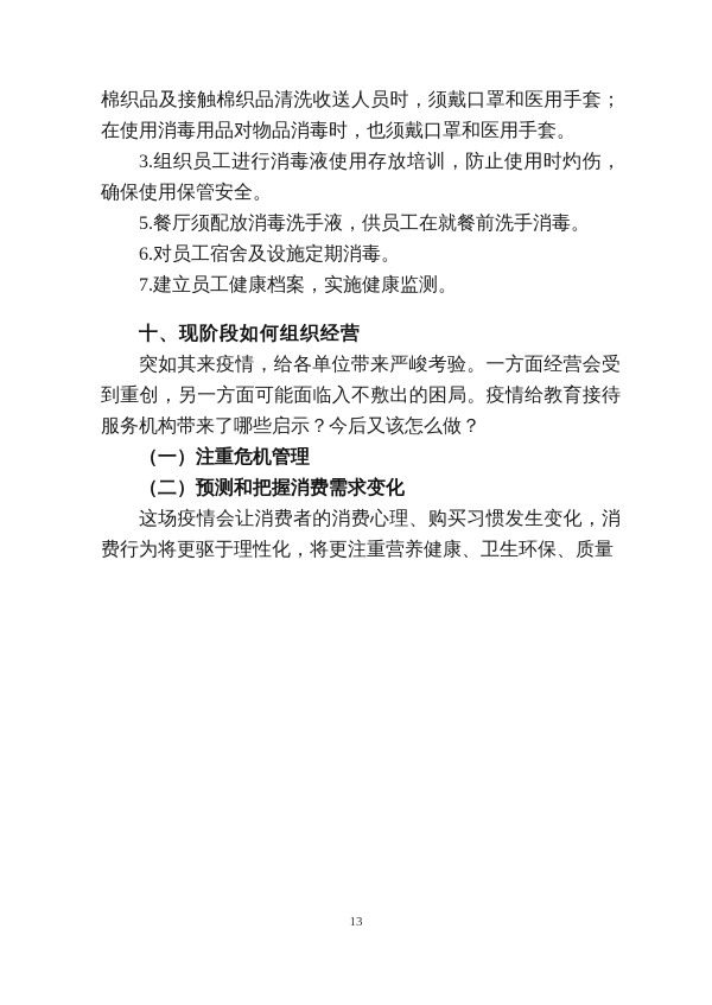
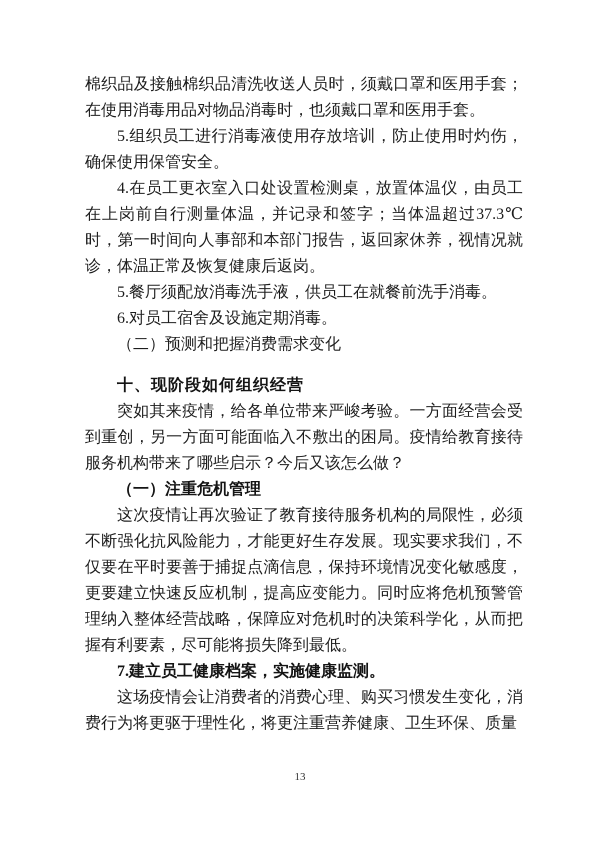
  棉织品及接触棉织品清洗收送人员时，须戴口罩和医用手套；在使用消毒用品对物品消毒时，也须戴口罩和医用手套。
- 3.组织员工进行消毒液使用存放培训，防止使用时灼伤，确保使用保管安全。
+ 5.组织员工进行消毒液使用存放培训，防止使用时灼伤，确保使用保管安全。
+ 4.在员工更衣室入口处设置检测桌，放置体温仪，由员工在上岗前自行测量体温，并记录和签字；当体温超过37.3℃时，第一时间向人事部和本部门报告，返回家休养，视情况就诊，体温正常及恢复健康后返岗。
  5.餐厅须配放消毒洗手液，供员工在就餐前洗手消毒。
  6.对员工宿舍及设施定期消毒。
- 7.建立员工健康档案，实施健康监测。
+ （二）预测和把握消费需求变化
  十、现阶段如何组织经营
  突如其来疫情，给各单位带来严峻考验。一方面经营会受到重创，另一方面可能面临入不敷出的困局。疫情给教育接待服务机构带来了哪些启示？今后又该怎么做？
  （一）注重危机管理
+ 这次疫情让再次验证了教育接待服务机构的局限性，必须不断强化抗风险能力，才能更好生存发展。现实要求我们，不仅要在平时要善于捕捉点滴信息，保持环境情况变化敏感度，更要建立快速反应机制，提高应变能力。同时应将危机预警管理纳入整体经营战略，保障应对危机时的决策科学化，从而把握有利要素，尽可能将损失降到最低。
- （二）预测和把握消费需求变化
+ 7.建立员工健康档案，实施健康监测。
  这场疫情会让消费者的消费心理、购买习惯发生变化，消费行为将更驱于理性化，将更注重营养健康、卫生环保、质量
  13
